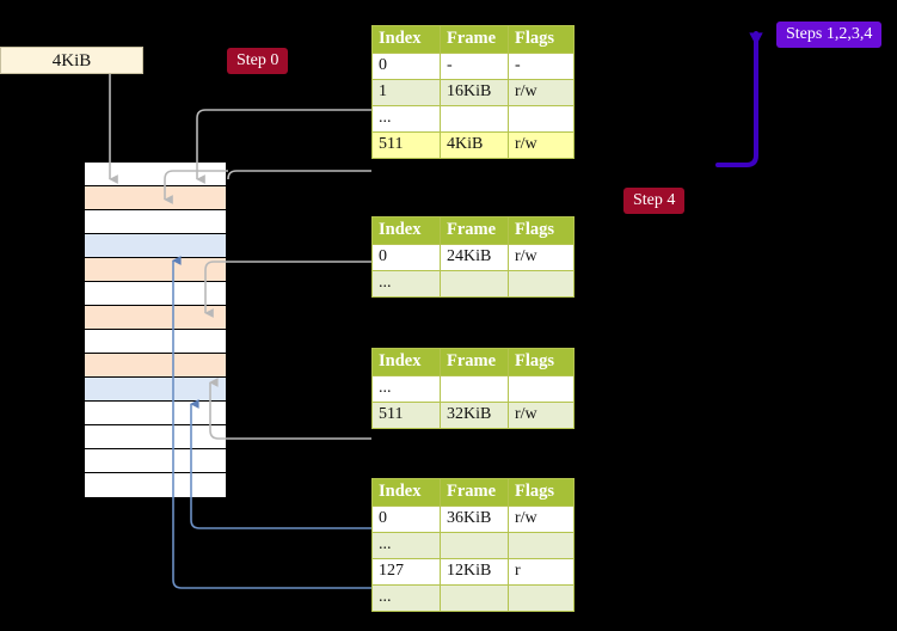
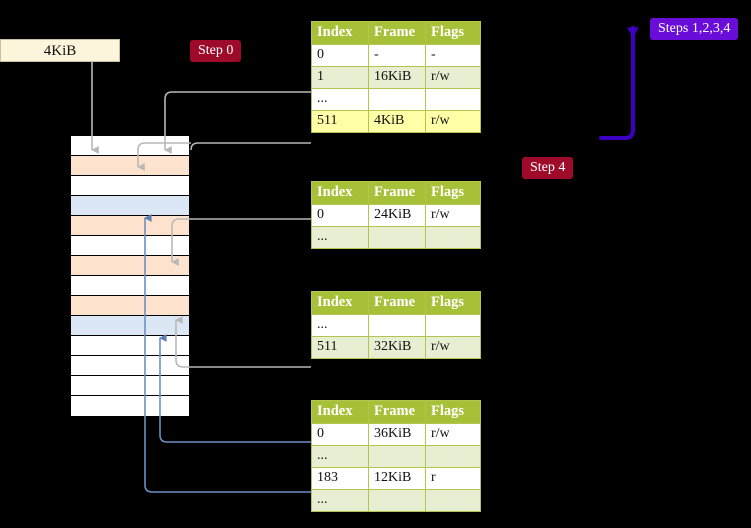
  4KiB
  Step 0
  Steps 1,2,3,4
  Step 4
  Index	Frame	Flags
  0	-	-
  1	16KiB	r/w
  ...
  511	4KiB	r/w
  Index	Frame	Flags
  0	24KiB	r/w
  ...
  Index	Frame	Flags
  ...
  511	32KiB	r/w
  Index	Frame	Flags
  0	36KiB	r/w
  ...
- 127	12KiB	r
+ 183	12KiB	r
  ...
